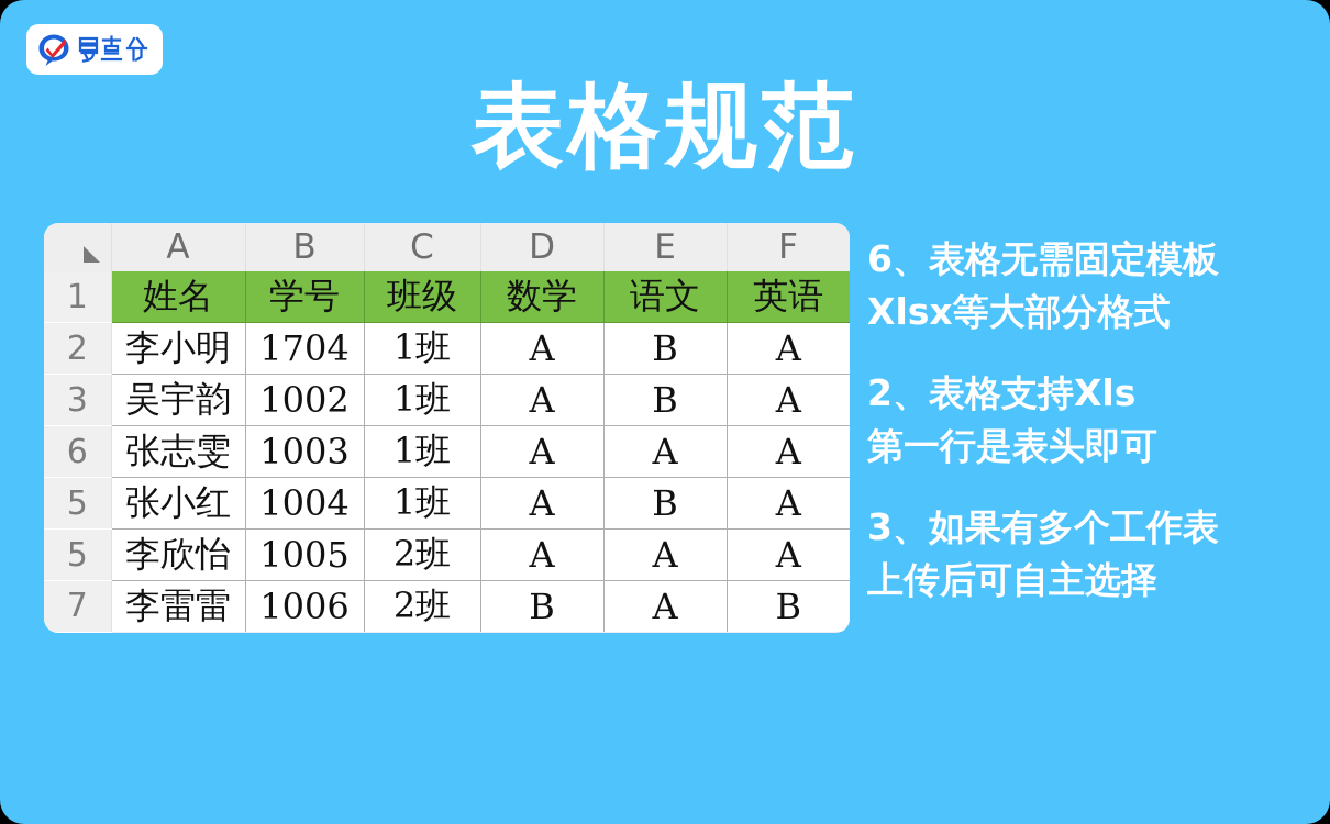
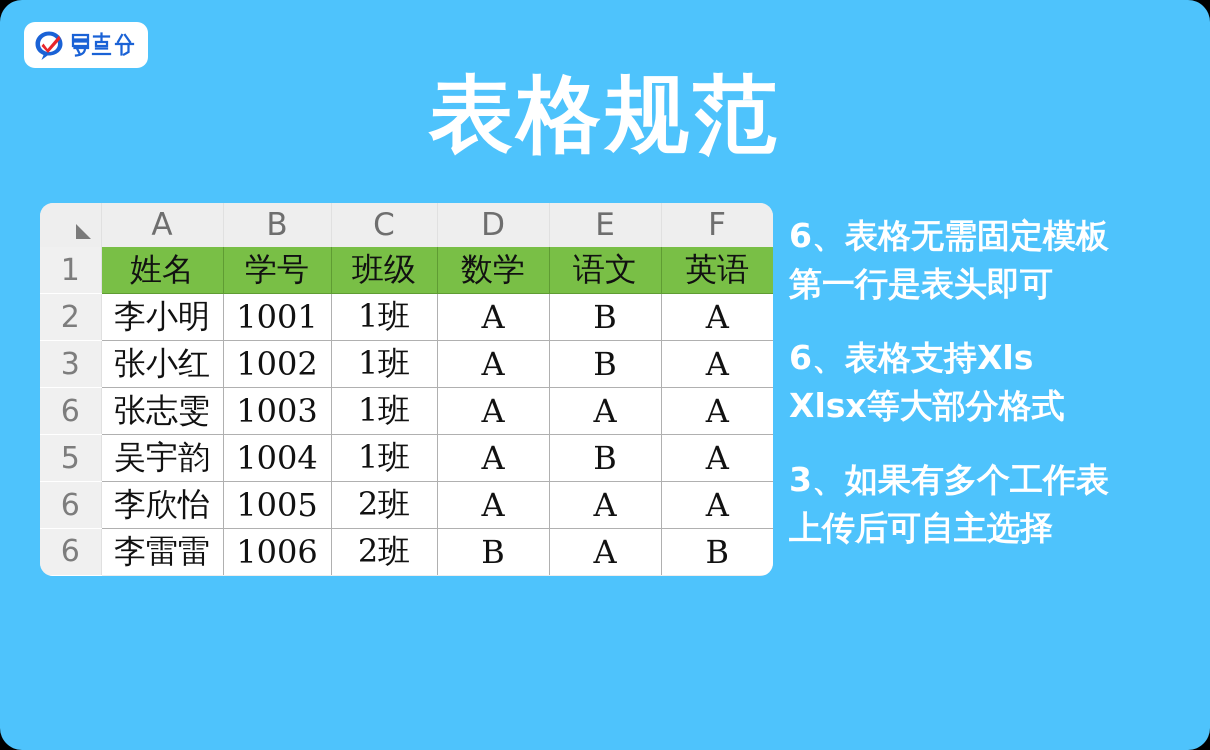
  表格规范
  	A	B	C	D	E	F
  1	姓名	学号	班级	数学	语文	英语
- 2	李小明	1704	1班	A	B	A
+ 2	李小明	1001	1班	A	B	A
- 3	吴宇韵	1002	1班	A	B	A
+ 3	张小红	1002	1班	A	B	A
  6	张志雯	1003	1班	A	A	A
- 5	张小红	1004	1班	A	B	A
+ 5	吴宇韵	1004	1班	A	B	A
- 5	李欣怡	1005	2班	A	A	A
+ 6	李欣怡	1005	2班	A	A	A
- 7	李雷雷	1006	2班	B	A	B
+ 6	李雷雷	1006	2班	B	A	B
  6、表格无需固定模板
- Xlsx等大部分格式
+ 第一行是表头即可
- 2、表格支持Xls
+ 6、表格支持Xls
- 第一行是表头即可
+ Xlsx等大部分格式
  3、如果有多个工作表
  上传后可自主选择
